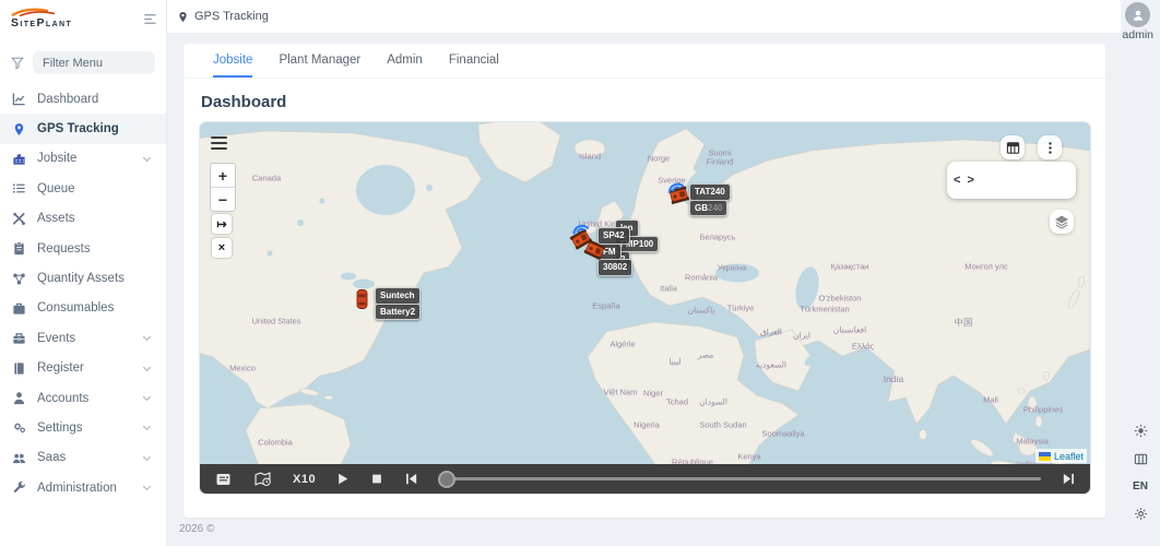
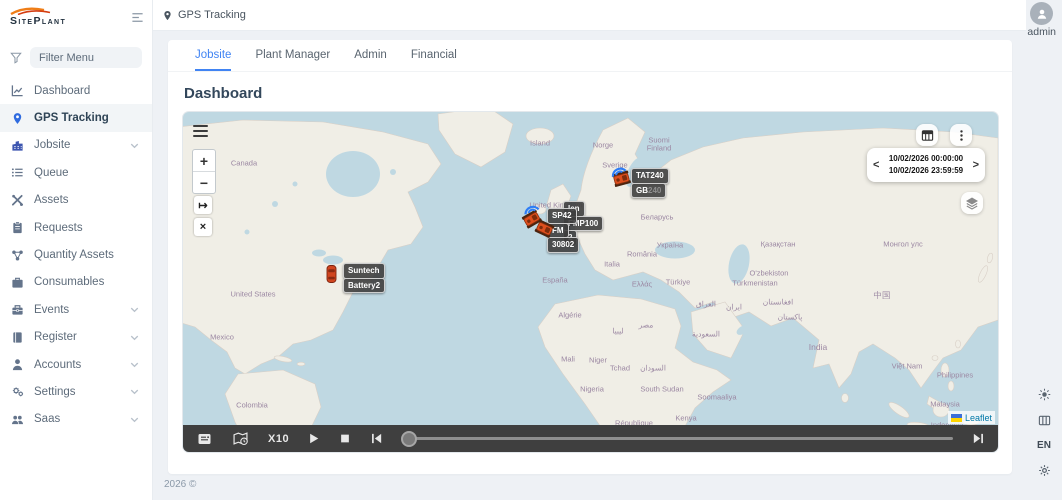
  SitePlant
  Filter Menu
  Dashboard
  GPS Tracking
  Jobsite
  Queue
  Assets
  Requests
  Quantity Assets
  Consumables
  Events
  Register
  Accounts
  Settings
  Saas
- Administration
  GPS Tracking
  admin
  Jobsite
  Plant Manager
  Admin
  Financial
  Dashboard
  Canada
  United States
  Mexico
  Colombia
  Island
  Norge
  Sverige
  Suomi
  Finland
  España
  Italia
- پاکستان
+ Ελλάς
  Türkiye
  Беларусь
  Україна
  România
  Қазақстан
  O'zbekiston
  Türkmenistan
  Монгол улс
  中国
  India
- Mali
+ Việt Nam
  Philippines
  Malaysia
  Algérie
- Việt Nam
+ Mali
  Niger
  Tchad
  Nigeria
  South Sudan
  Soomaaliya
  Kenya
  République
  العراق
  ایران
  افغانستان
- Ελλάς
+ پاکستان
  السعودية
  مصر
  ليبيا
  السودان
  TAT240
  GB240
  MP100
  SP42
  FM
  30802
  Suntech
  Battery2
  +
  −
  ↦
  ×
  <
+ 10/02/2026 00:00:00
+ 10/02/2026 23:59:59
  >
  Leaflet
  X10
  2026 ©
  EN
